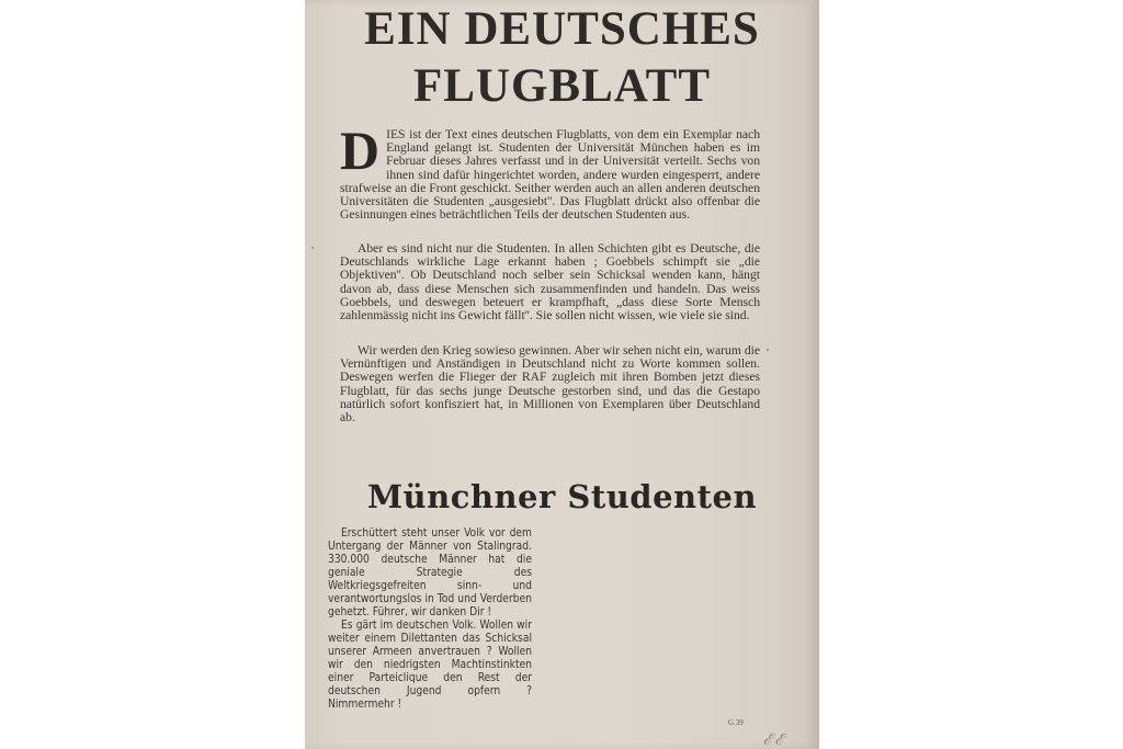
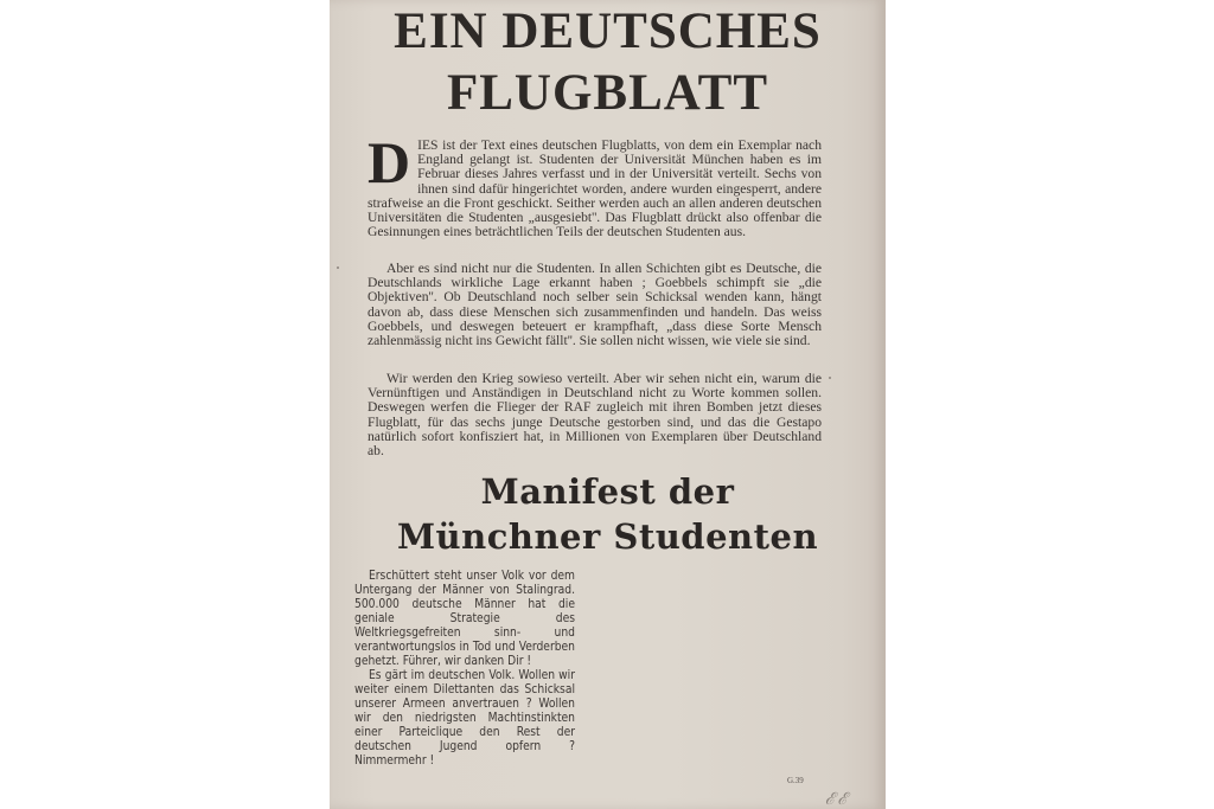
  EIN DEUTSCHES
  FLUGBLATT
  D
  IES ist der Text eines deutschen Flugblatts, von dem ein Exemplar nach England gelangt ist. Studenten der Universität München haben es im Februar dieses Jahres verfasst und in der Universität verteilt. Sechs von ihnen sind dafür hingerichtet worden, andere wurden eingesperrt, andere strafweise an die Front geschickt. Seither werden auch an allen anderen deutschen Universitäten die Studenten „ausgesiebt''. Das Flugblatt drückt also offenbar die Gesinnungen eines beträchtlichen Teils der deutschen Studenten aus.
  Aber es sind nicht nur die Studenten. In allen Schichten gibt es Deutsche, die Deutschlands wirkliche Lage erkannt haben ; Goebbels schimpft sie „die Objektiven''. Ob Deutschland noch selber sein Schicksal wenden kann, hängt davon ab, dass diese Menschen sich zusammenfinden und handeln. Das weiss Goebbels, und deswegen beteuert er krampfhaft, „dass diese Sorte Mensch zahlenmässig nicht ins Gewicht fällt''. Sie sollen nicht wissen, wie viele sie sind.
- Wir werden den Krieg sowieso gewinnen. Aber wir sehen nicht ein, warum die Vernünftigen und Anständigen in Deutschland nicht zu Worte kommen sollen. Deswegen werfen die Flieger der RAF zugleich mit ihren Bomben jetzt dieses Flugblatt, für das sechs junge Deutsche gestorben sind, und das die Gestapo natürlich sofort konfisziert hat, in Millionen von Exemplaren über Deutschland ab.
+ Wir werden den Krieg sowieso verteilt. Aber wir sehen nicht ein, warum die Vernünftigen und Anständigen in Deutschland nicht zu Worte kommen sollen. Deswegen werfen die Flieger der RAF zugleich mit ihren Bomben jetzt dieses Flugblatt, für das sechs junge Deutsche gestorben sind, und das die Gestapo natürlich sofort konfisziert hat, in Millionen von Exemplaren über Deutschland ab.
+ Manifest der
  Münchner Studenten
- Erschüttert steht unser Volk vor dem Untergang der Männer von Stalingrad. 330.000 deutsche Männer hat die geniale Strategie des Weltkriegsgefreiten sinn- und verantwortungslos in Tod und Verderben gehetzt. Führer, wir danken Dir !
+ Erschüttert steht unser Volk vor dem Untergang der Männer von Stalingrad. 500.000 deutsche Männer hat die geniale Strategie des Weltkriegsgefreiten sinn- und verantwortungslos in Tod und Verderben gehetzt. Führer, wir danken Dir !
  Es gärt im deutschen Volk. Wollen wir weiter einem Dilettanten das Schicksal unserer Armeen anvertrauen ? Wollen wir den niedrigsten Machtinstinkten einer Parteiclique den Rest der deutschen Jugend opfern ? Nimmermehr !
  G.39
  ℰℰ
